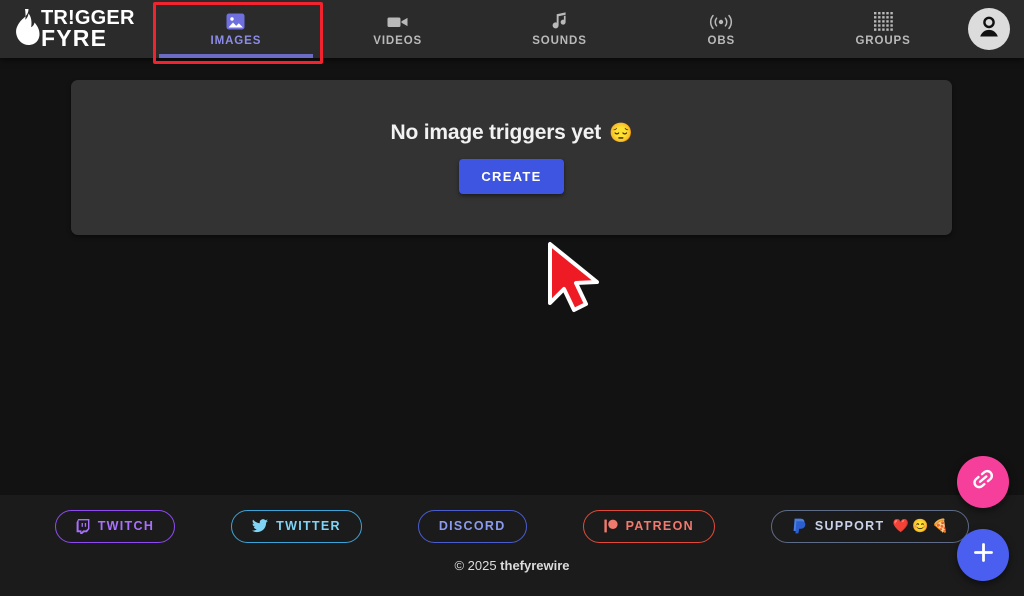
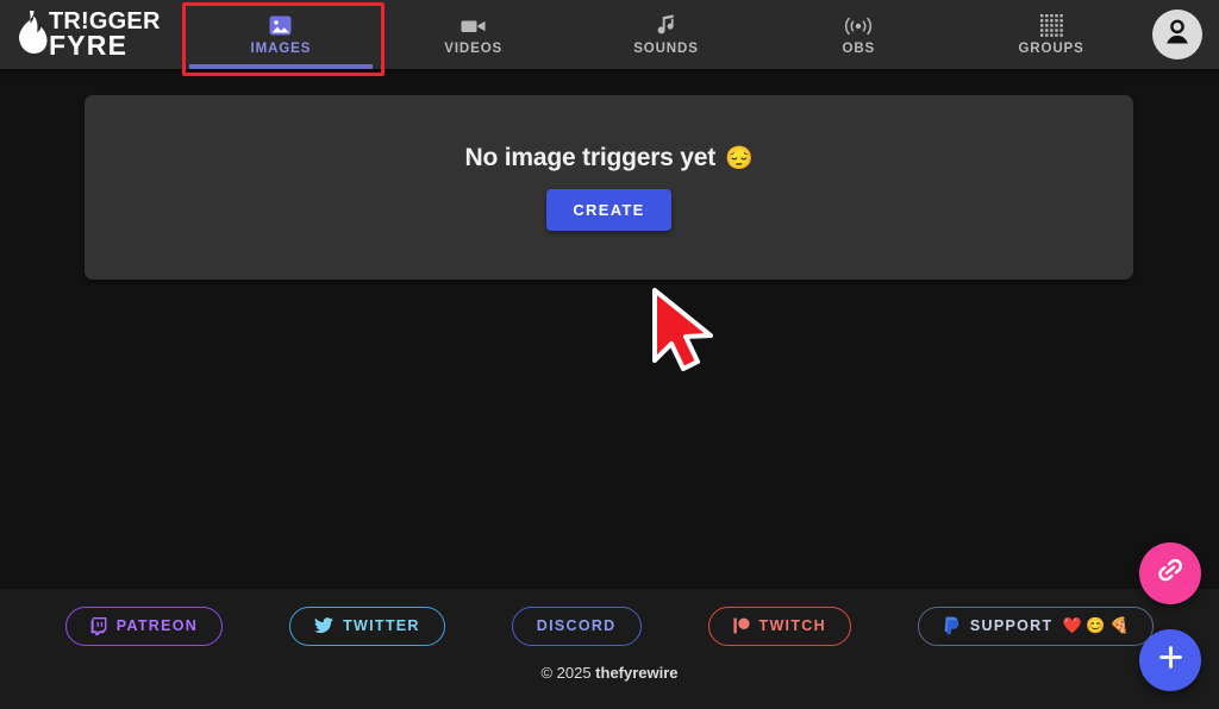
  TR!GGER
  FYRE
  IMAGES
  VIDEOS
  SOUNDS
  OBS
  GROUPS
  No image triggers yet
  😔
  CREATE
- TWITCH
+ PATREON
  TWITTER
  DISCORD
- PATREON
+ TWITCH
  SUPPORT
  ❤️ 😊 🍕
  © 2025 thefyrewire
